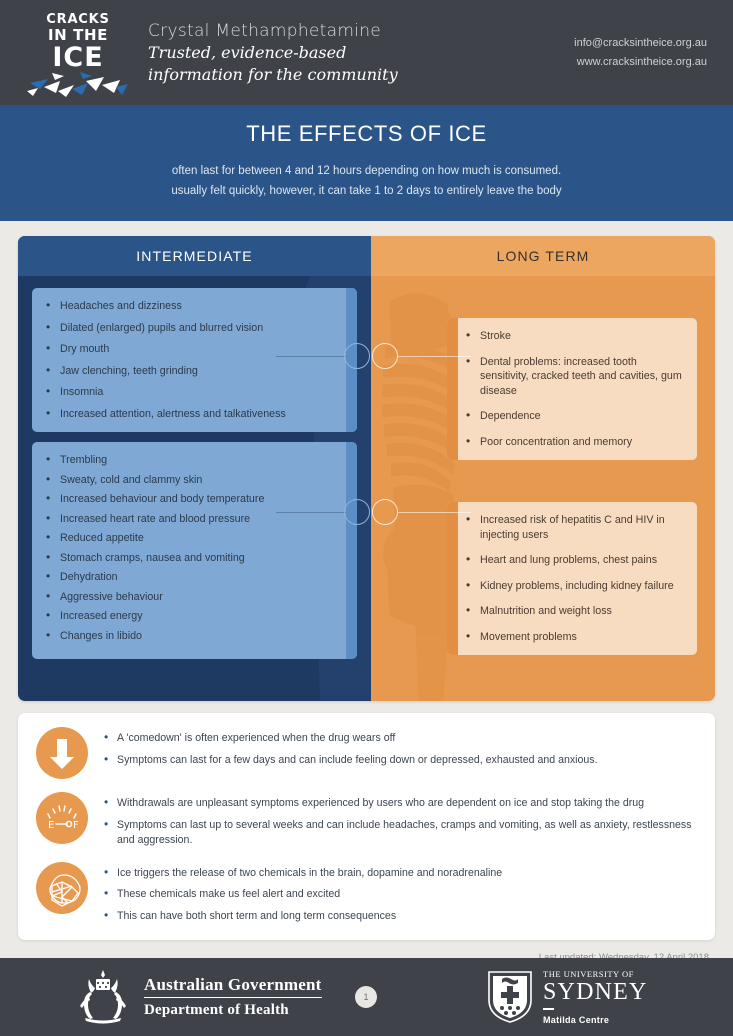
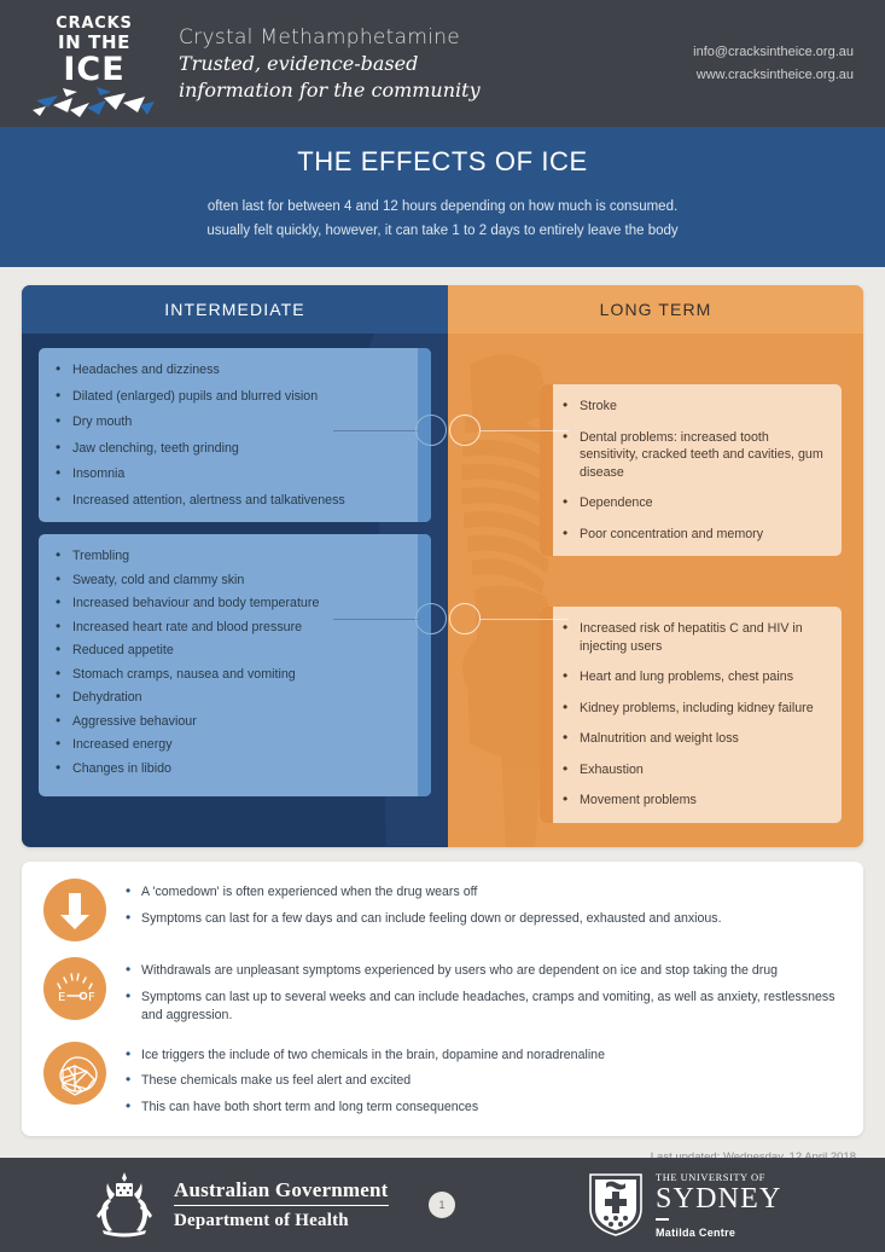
  CRACKS
  IN THE
  ICE
  Crystal Methamphetamine
  Trusted, evidence-based
  information for the community
  info@cracksintheice.org.au
  www.cracksintheice.org.au
  THE EFFECTS OF ICE
  often last for between 4 and 12 hours depending on how much is consumed.
  usually felt quickly, however, it can take 1 to 2 days to entirely leave the body
  INTERMEDIATE
  Headaches and dizziness
  Dilated (enlarged) pupils and blurred vision
  Dry mouth
  Jaw clenching, teeth grinding
  Insomnia
  Increased attention, alertness and talkativeness
  Trembling
  Sweaty, cold and clammy skin
  Increased behaviour and body temperature
  Increased heart rate and blood pressure
  Reduced appetite
  Stomach cramps, nausea and vomiting
  Dehydration
  Aggressive behaviour
  Increased energy
  Changes in libido
  LONG TERM
  Stroke
  Dental problems: increased tooth sensitivity, cracked teeth and cavities, gum disease
  Dependence
  Poor concentration and memory
  Increased risk of hepatitis C and HIV in injecting users
  Heart and lung problems, chest pains
  Kidney problems, including kidney failure
  Malnutrition and weight loss
+ Exhaustion
  Movement problems
  A 'comedown' is often experienced when the drug wears off
  Symptoms can last for a few days and can include feeling down or depressed, exhausted and anxious.
  E
  F
  Withdrawals are unpleasant symptoms experienced by users who are dependent on ice and stop taking the drug
  Symptoms can last up to several weeks and can include headaches, cramps and vomiting, as well as anxiety, restlessness and aggression.
- Ice triggers the release of two chemicals in the brain, dopamine and noradrenaline
+ Ice triggers the include of two chemicals in the brain, dopamine and noradrenaline
  These chemicals make us feel alert and excited
  This can have both short term and long term consequences
  Australian Government
  Department of Health
  1
  THE UNIVERSITY OF
  SYDNEY
  Matilda Centre
